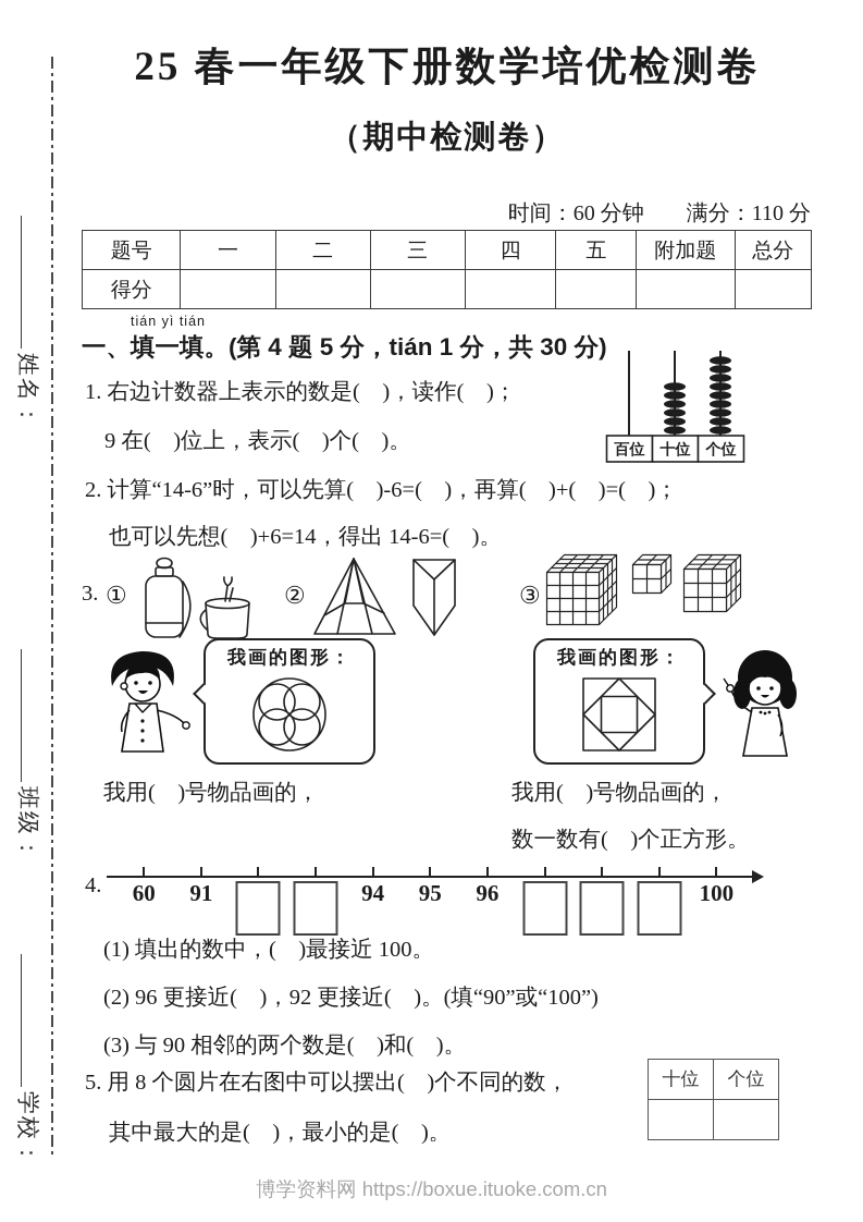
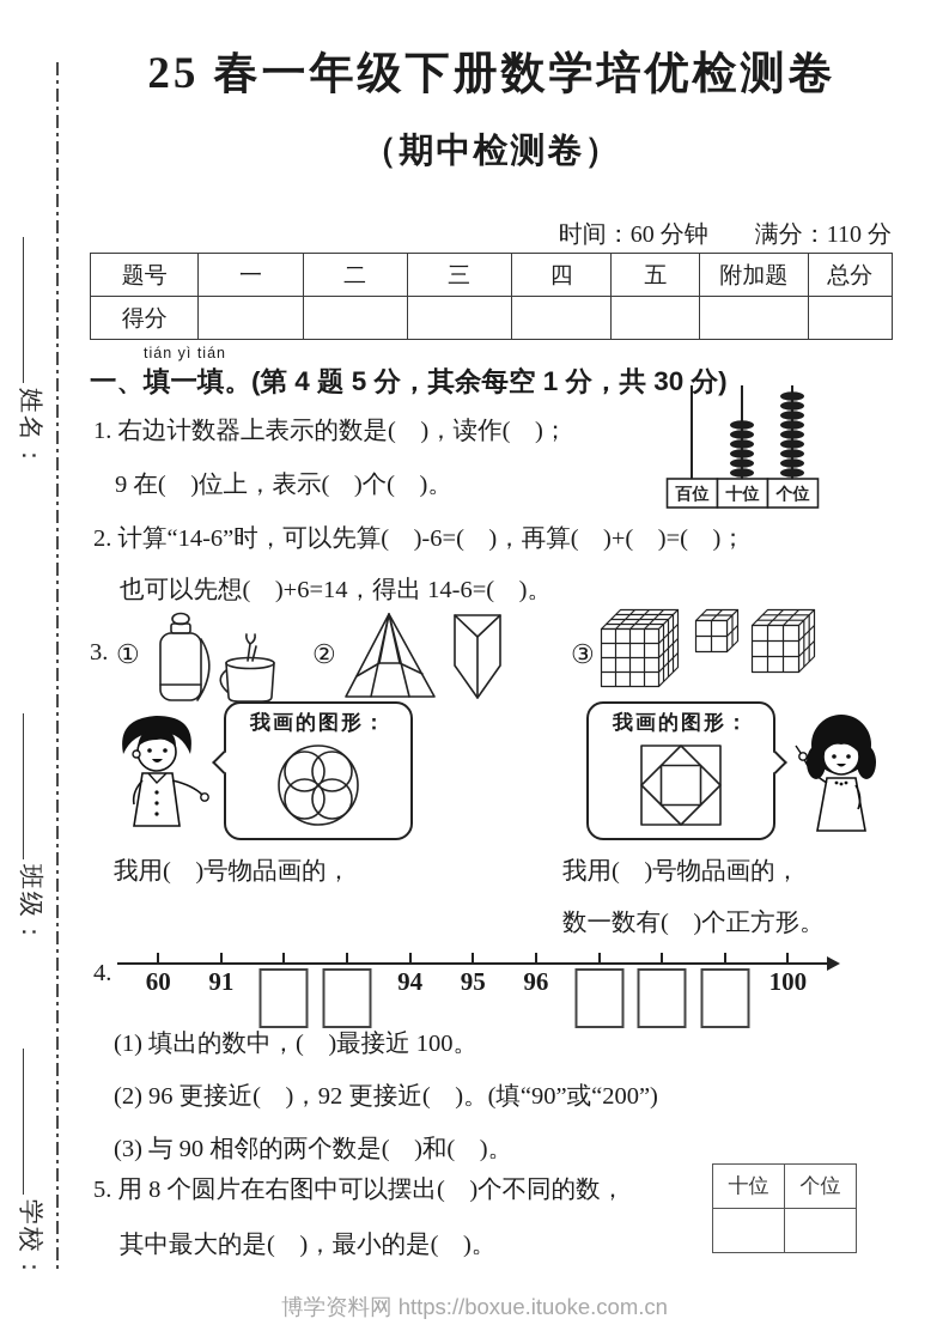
  25 春一年级下册数学培优检测卷
  （期中检测卷）
  时间：60 分钟 满分：110 分
  题号	一	二	三	四	五	附加题	总分
  得分
  一、
  tián yì tián
- 填一填。(第 4 题 5 分，tián 1 分，共 30 分)
+ 填一填。(第 4 题 5 分，其余每空 1 分，共 30 分)
  1. 右边计数器上表示的数是( )，读作( )；
  9 在( )位上，表示( )个( )。
  百位
  十位
  个位
  2. 计算“14-6”时，可以先算( )-6=( )，再算( )+( )=( )；
  也可以先想( )+6=14，得出 14-6=( )。
  3.
  ①
  ②
  ③
  我画的图形：
  我画的图形：
  我用( )号物品画的，
  我用( )号物品画的，
  数一数有( )个正方形。
  4.
  60
  91
  94
  95
  96
  100
  (1) 填出的数中，( )最接近 100。
- (2) 96 更接近( )，92 更接近( )。(填“90”或“100”)
+ (2) 96 更接近( )，92 更接近( )。(填“90”或“200”)
  (3) 与 90 相邻的两个数是( )和( )。
  5. 用 8 个圆片在右图中可以摆出( )个不同的数，
  其中最大的是( )，最小的是( )。
  十位	个位
  博学资料网 https://boxue.ituoke.com.cn
